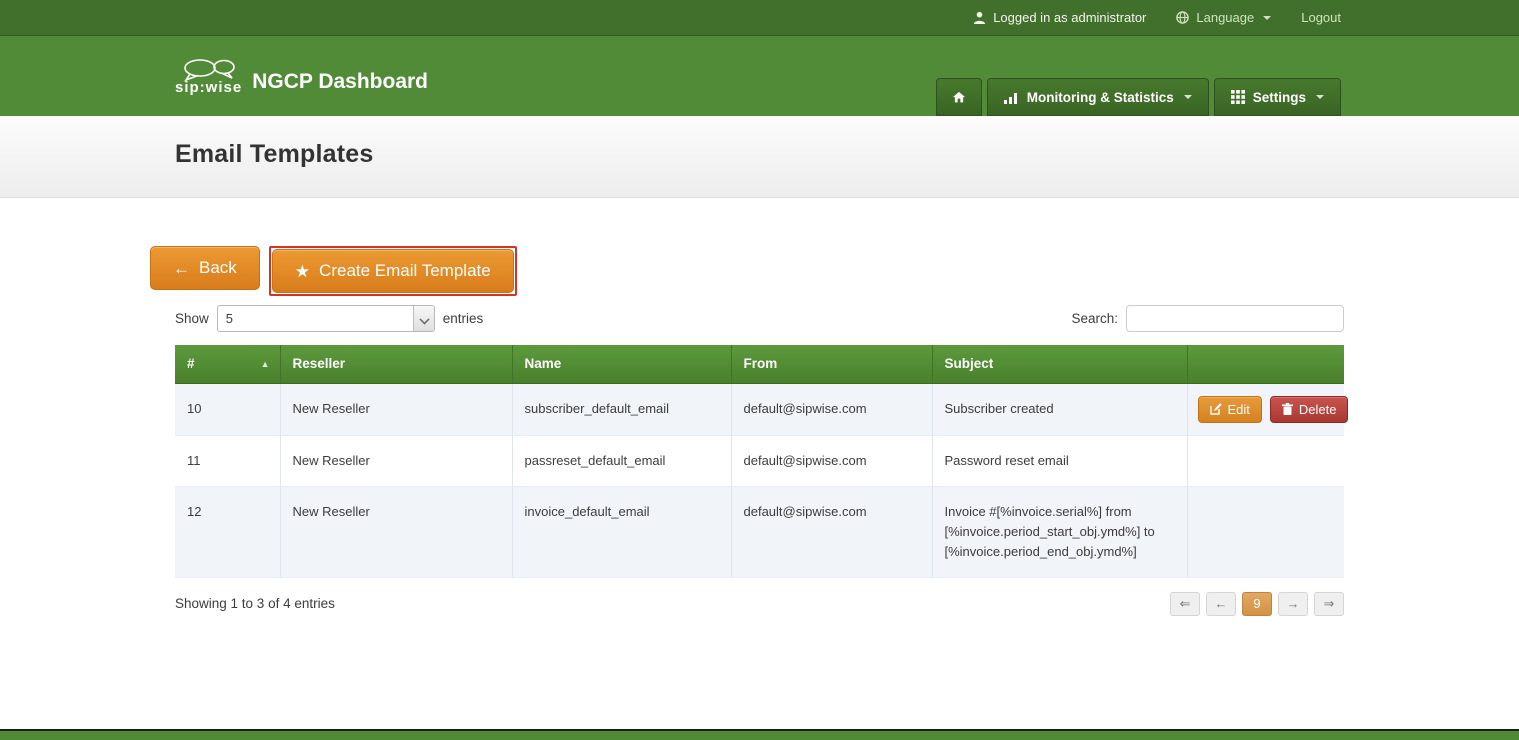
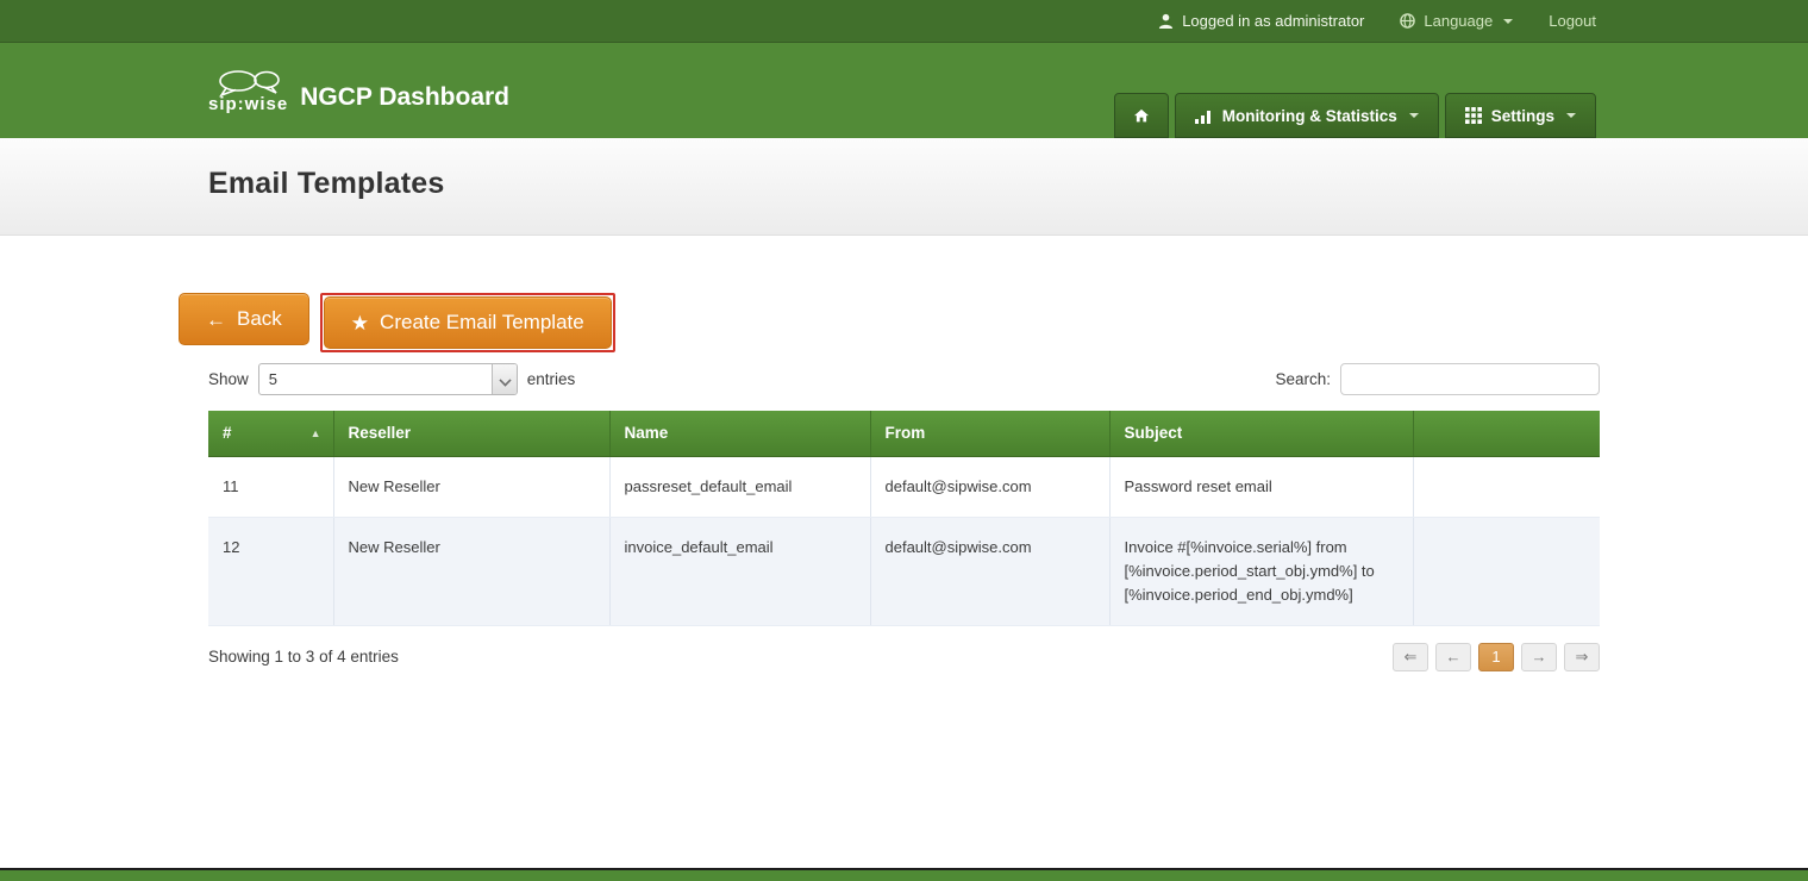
  Logged in as administrator
  Language
  Logout
  sip:wise
  NGCP Dashboard
  Monitoring & Statistics
  Settings
  Email Templates
  ←
  Back
  ★
  Create Email Template
  Show
  5
  entries
  Search:
  # ▲	Reseller	Name	From	Subject
- 10	New Reseller	subscriber_default_email	default@sipwise.com	Subscriber created	Edit Delete
  11	New Reseller	passreset_default_email	default@sipwise.com	Password reset email
  12	New Reseller	invoice_default_email	default@sipwise.com	Invoice #[%invoice.serial%] from [%invoice.period_start_obj.ymd%] to [%invoice.period_end_obj.ymd%]
  Showing 1 to 3 of 4 entries
  ⇐
  ←
- 9
+ 1
  →
  ⇒
